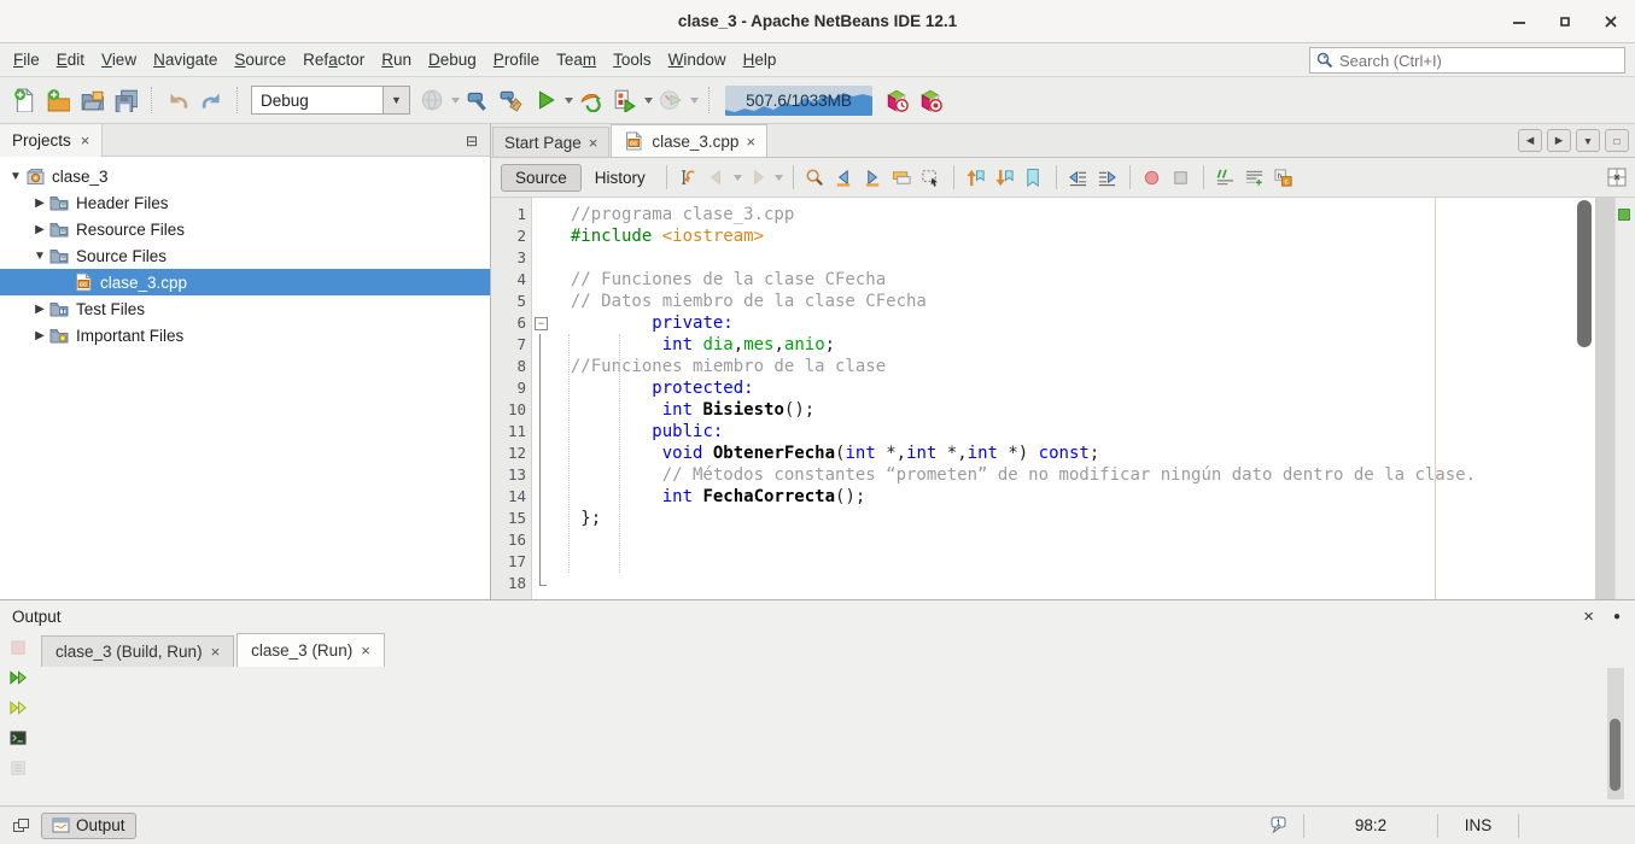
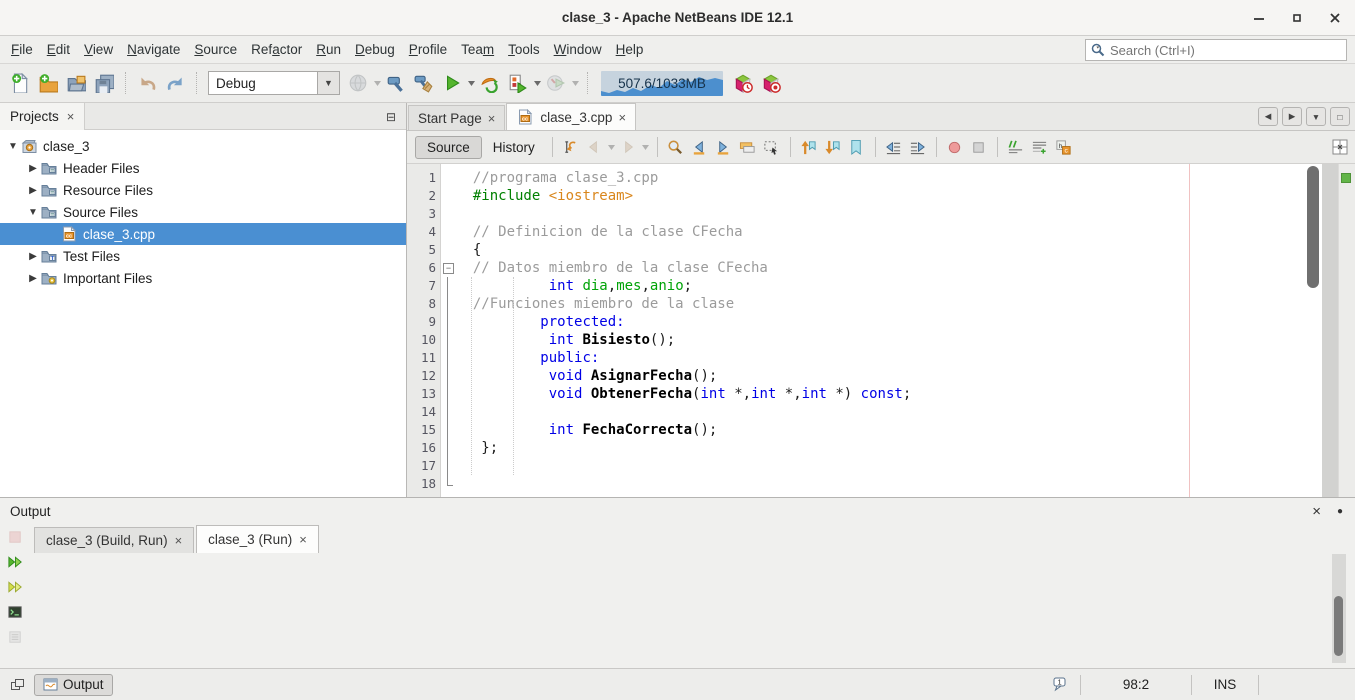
  clase_3 - Apache NetBeans IDE 12.1
  File
  Edit
  View
  Navigate
  Source
  Refactor
  Run
  Debug
  Profile
  Team
  Tools
  Window
  Help
  Search (Ctrl+I)
  Debug
  ▼
  507.6/1033MB
  Projects
  ×
  ⊟
  ▼
  clase_3
  ▶
  Header Files
  ▶
  Resource Files
  ▼
  Source Files
  clase_3.cpp
  ▶
  Test Files
  ▶
  Important Files
  Start Page
  ×
  clase_3.cpp
  ×
  ◀
  ▶
  ▼
  □
  Source
  History
  1
  2
  3
  4
  5
  6
  7
  8
  9
  10
  11
  12
  13
  14
  15
  16
  17
  18
  //programa clase_3.cpp
  #include <iostream>
- // Funciones de la clase CFecha
+ // Definicion de la clase CFecha
+ {
  // Datos miembro de la clase CFecha
- private:
  int dia,mes,anio;
  //Funciones miembro de la clase
  protected:
  int Bisiesto();
  public:
+ void AsignarFecha();
  void ObtenerFecha(int *,int *,int *) const;
- // Métodos constantes “prometen” de no modificar ningún dato dentro de la clase.
  int FechaCorrecta();
  };
  Output
  ×
  ●
  clase_3 (Build, Run)
  ×
  clase_3 (Run)
  ×
  Output
  1
  98:2
  INS
